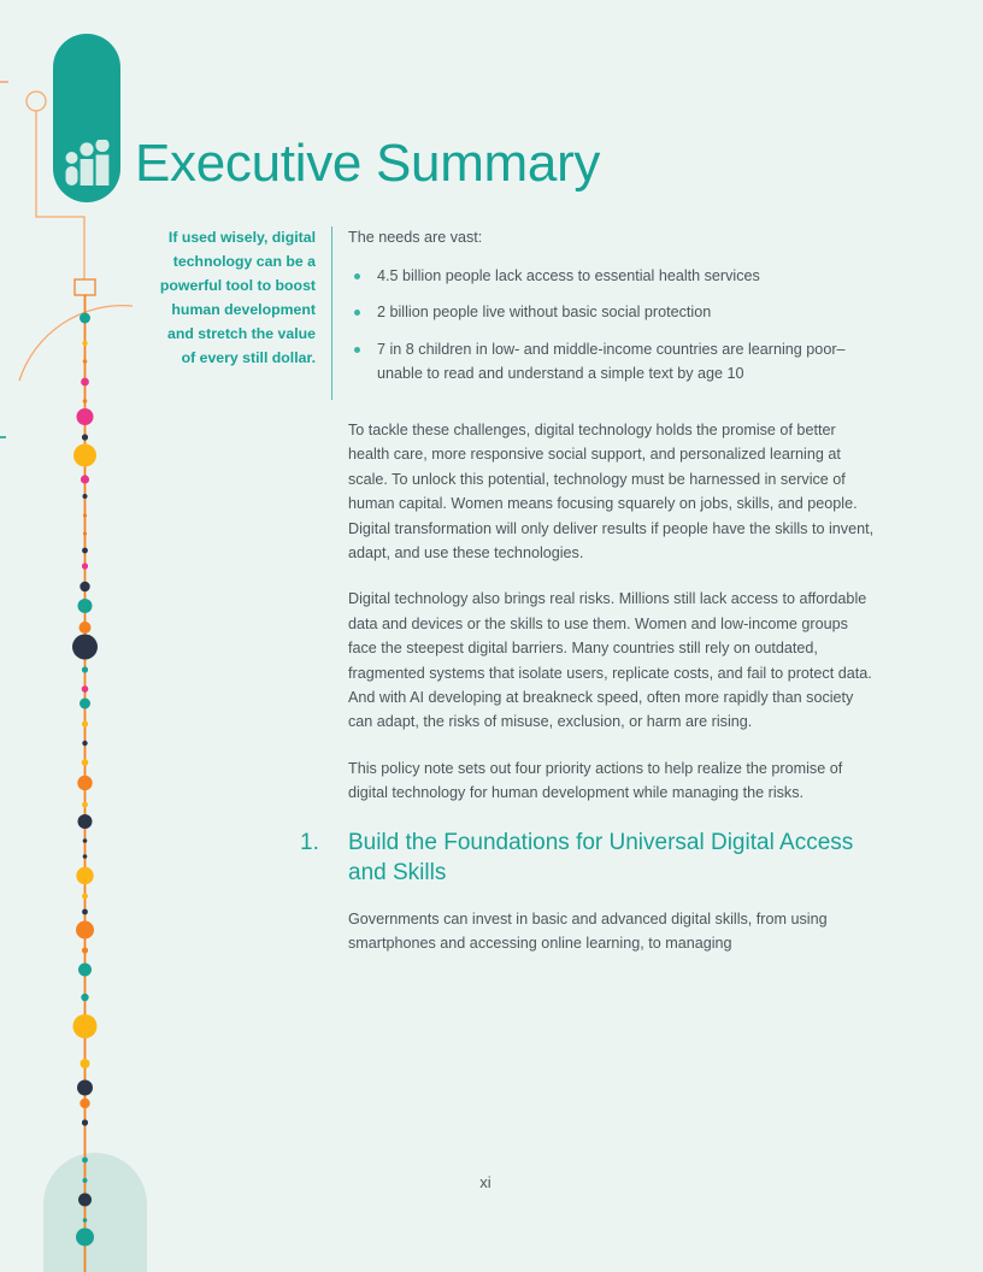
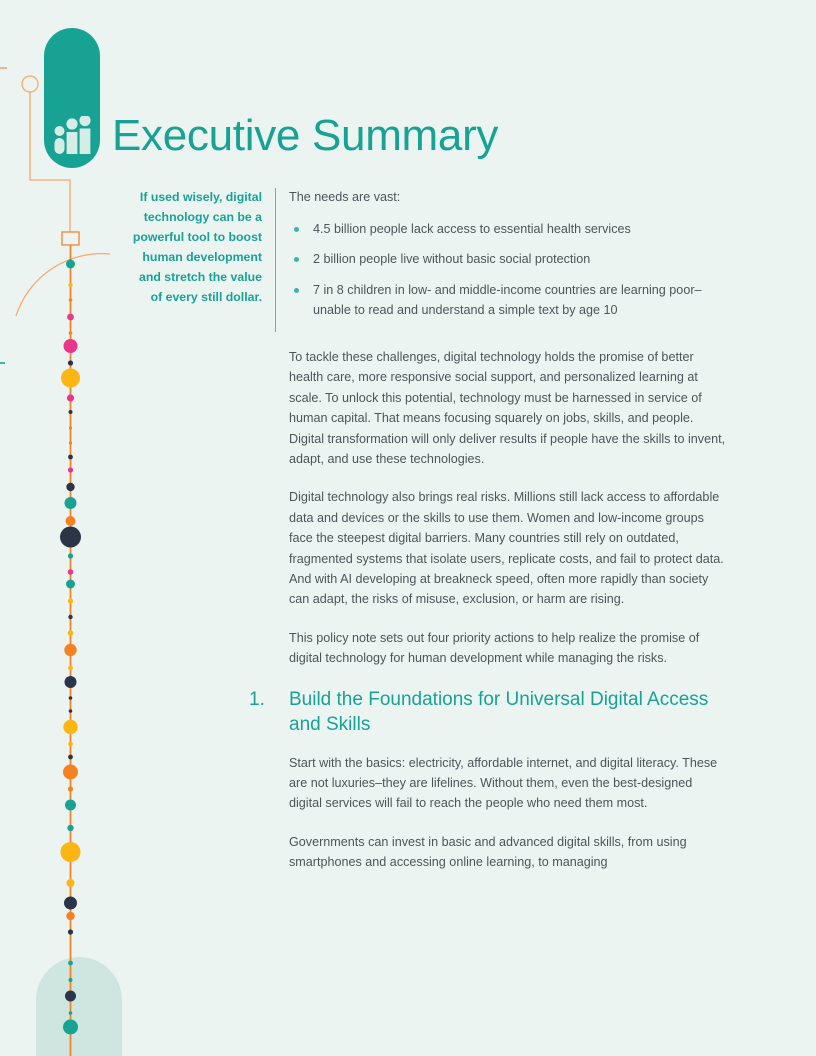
  Executive Summary
  If used wisely, digital technology can be a powerful tool to boost human development and stretch the value of every still dollar.
  The needs are vast:
  4.5 billion people lack access to essential health services
  2 billion people live without basic social protection
  7 in 8 children in low- and middle-income countries are learning poor–unable to read and understand a simple text by age 10
- To tackle these challenges, digital technology holds the promise of better health care, more responsive social support, and personalized learning at scale. To unlock this potential, technology must be harnessed in service of human capital. Women means focusing squarely on jobs, skills, and people. Digital transformation will only deliver results if people have the skills to invent, adapt, and use these technologies.
+ To tackle these challenges, digital technology holds the promise of better health care, more responsive social support, and personalized learning at scale. To unlock this potential, technology must be harnessed in service of human capital. That means focusing squarely on jobs, skills, and people. Digital transformation will only deliver results if people have the skills to invent, adapt, and use these technologies.
  Digital technology also brings real risks. Millions still lack access to affordable data and devices or the skills to use them. Women and low-income groups face the steepest digital barriers. Many countries still rely on outdated, fragmented systems that isolate users, replicate costs, and fail to protect data. And with AI developing at breakneck speed, often more rapidly than society can adapt, the risks of misuse, exclusion, or harm are rising.
  This policy note sets out four priority actions to help realize the promise of digital technology for human development while managing the risks.
  1.
  Build the Foundations for Universal Digital Access and Skills
+ Start with the basics: electricity, affordable internet, and digital literacy. These are not luxuries–they are lifelines. Without them, even the best-designed digital services will fail to reach the people who need them most.
  Governments can invest in basic and advanced digital skills, from using smartphones and accessing online learning, to managing
- xi
